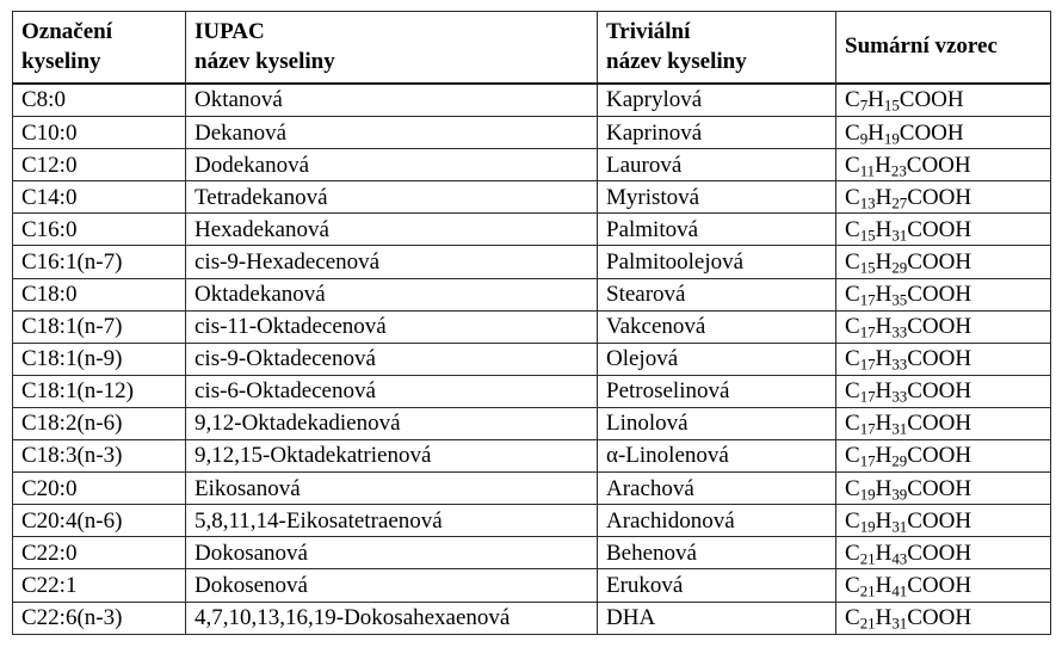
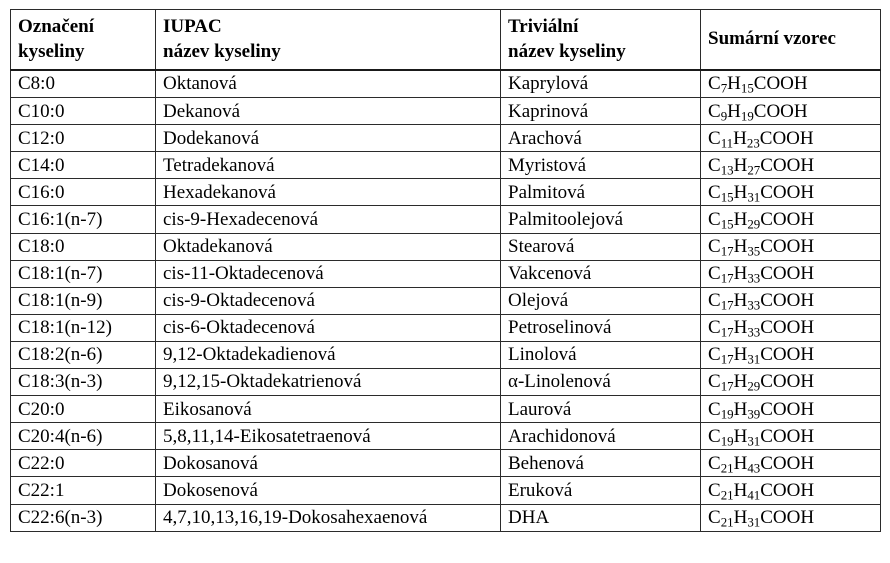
  Označení kyseliny	IUPAC název kyseliny	Triviální název kyseliny	Sumární vzorec
  C8:0	Oktanová	Kaprylová	C7H15COOH
  C10:0	Dekanová	Kaprinová	C9H19COOH
- C12:0	Dodekanová	Laurová	C11H23COOH
+ C12:0	Dodekanová	Arachová	C11H23COOH
  C14:0	Tetradekanová	Myristová	C13H27COOH
  C16:0	Hexadekanová	Palmitová	C15H31COOH
  C16:1(n-7)	cis-9-Hexadecenová	Palmitoolejová	C15H29COOH
  C18:0	Oktadekanová	Stearová	C17H35COOH
  C18:1(n-7)	cis-11-Oktadecenová	Vakcenová	C17H33COOH
  C18:1(n-9)	cis-9-Oktadecenová	Olejová	C17H33COOH
  C18:1(n-12)	cis-6-Oktadecenová	Petroselinová	C17H33COOH
  C18:2(n-6)	9,12-Oktadekadienová	Linolová	C17H31COOH
  C18:3(n-3)	9,12,15-Oktadekatrienová	α-Linolenová	C17H29COOH
- C20:0	Eikosanová	Arachová	C19H39COOH
+ C20:0	Eikosanová	Laurová	C19H39COOH
  C20:4(n-6)	5,8,11,14-Eikosatetraenová	Arachidonová	C19H31COOH
  C22:0	Dokosanová	Behenová	C21H43COOH
  C22:1	Dokosenová	Eruková	C21H41COOH
  C22:6(n-3)	4,7,10,13,16,19-Dokosahexaenová	DHA	C21H31COOH
